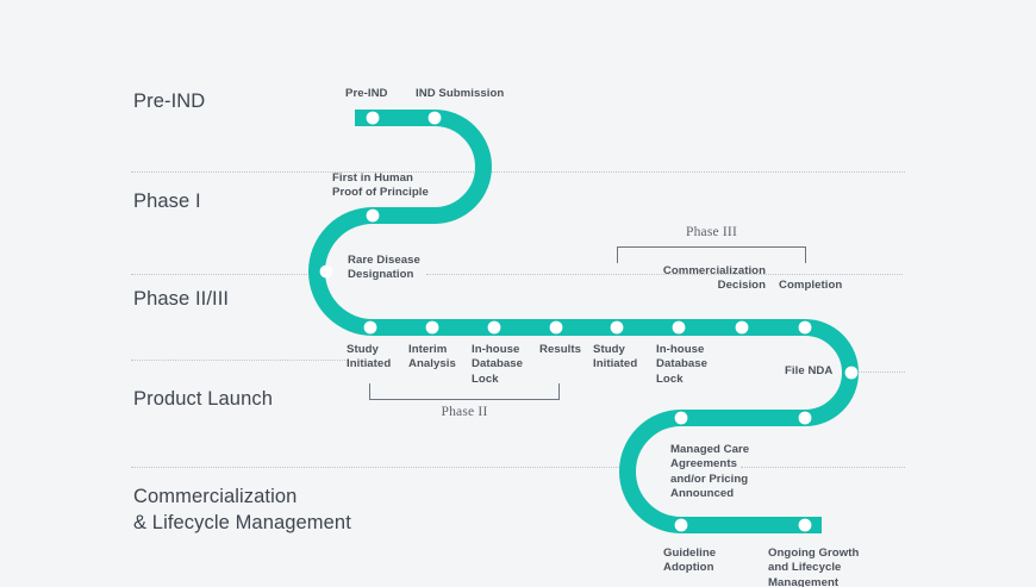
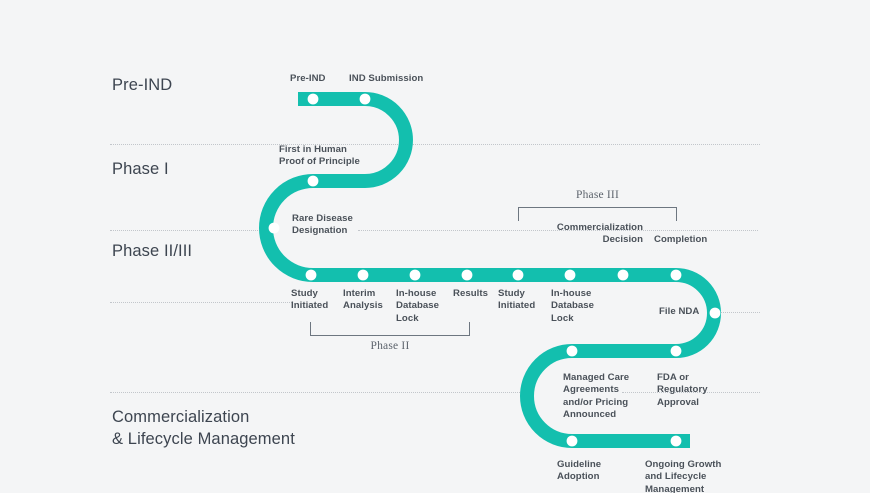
  Pre-IND
  Phase I
  Phase II/III
- Product Launch
  Commercialization
  & Lifecycle Management
  Pre-IND
  IND Submission
  First in Human
  Proof of Principle
  Rare Disease
  Designation
  Study
  Initiated
  Interim
  Analysis
  In-house
  Database
  Lock
  Results
  Study
  Initiated
  In-house
  Database
  Lock
  Commercialization
  Decision
  Completion
  File NDA
  Managed Care
  Agreements
  and/or Pricing
  Announced
+ FDA or
+ Regulatory
+ Approval
  Guideline
  Adoption
  Ongoing Growth
  and Lifecycle
  Management
  Phase II
  Phase III
